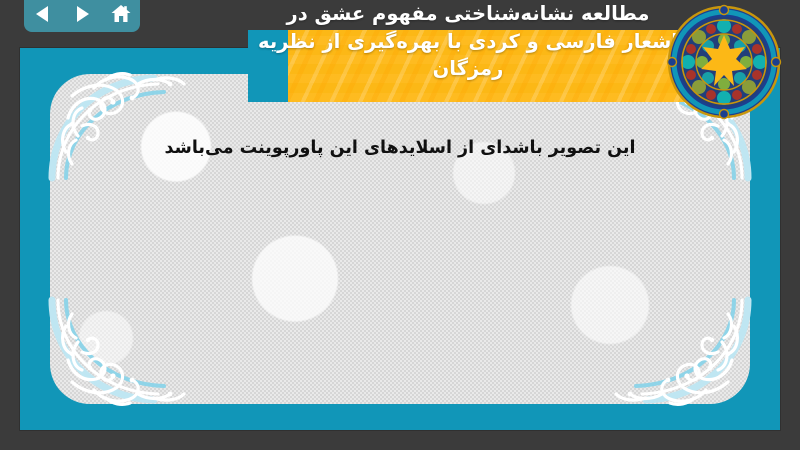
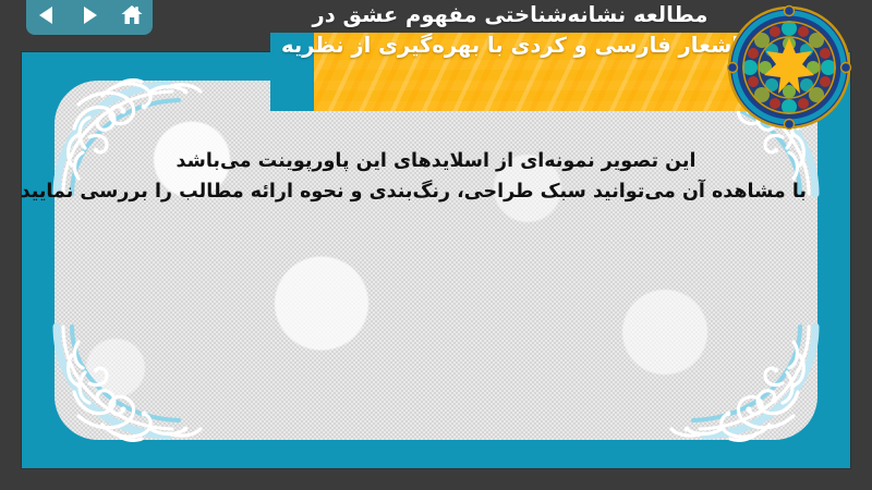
- این تصویر باشد‌ای از اسلایدهای این پاورپوینت می‌باشد
+ این تصویر نمونه‌ای از اسلایدهای این پاورپوینت می‌باشد
+ با مشاهده آن می‌توانید سبک طراحی، رنگ‌بندی و نحوه ارائه مطالب را بررسی نمایید
  مطالعه نشانه‌شناختی مفهوم عشق در
  شعار فارسی و کردی با بهره‌گیری از نظریه
- رمزگان
